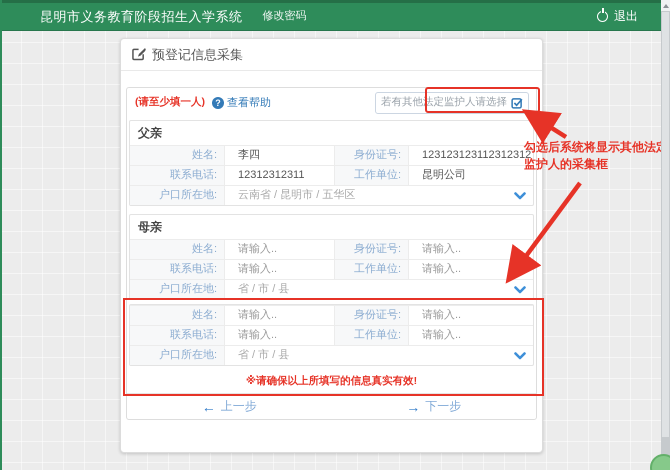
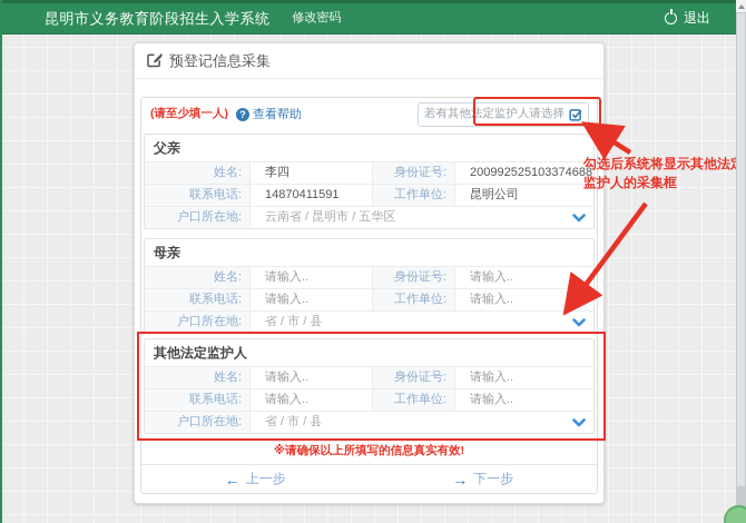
  昆明市义务教育阶段招生入学系统
  修改密码
  退出
  预登记信息采集
  (请至少填一人)
  ?
  查看帮助
  若有其他法定监护人请选择
  父亲
  姓名:
  李四
  身份证号:
- 123123123112312312
+ 200992525103374688
  联系电话:
- 12312312311
+ 14870411591
  工作单位:
  昆明公司
  户口所在地:
  云南省 / 昆明市 / 五华区
  母亲
  姓名:
  请输入..
  身份证号:
  请输入..
  联系电话:
  请输入..
  工作单位:
  请输入..
  户口所在地:
  省 / 市 / 县
+ 其他法定监护人
  姓名:
  请输入..
  身份证号:
  请输入..
  联系电话:
  请输入..
  工作单位:
  请输入..
  户口所在地:
  省 / 市 / 县
  ※请确保以上所填写的信息真实有效!
  ←
  上一步
  →
  下一步
  勾选后系统将显示其他法监护人的采集框
